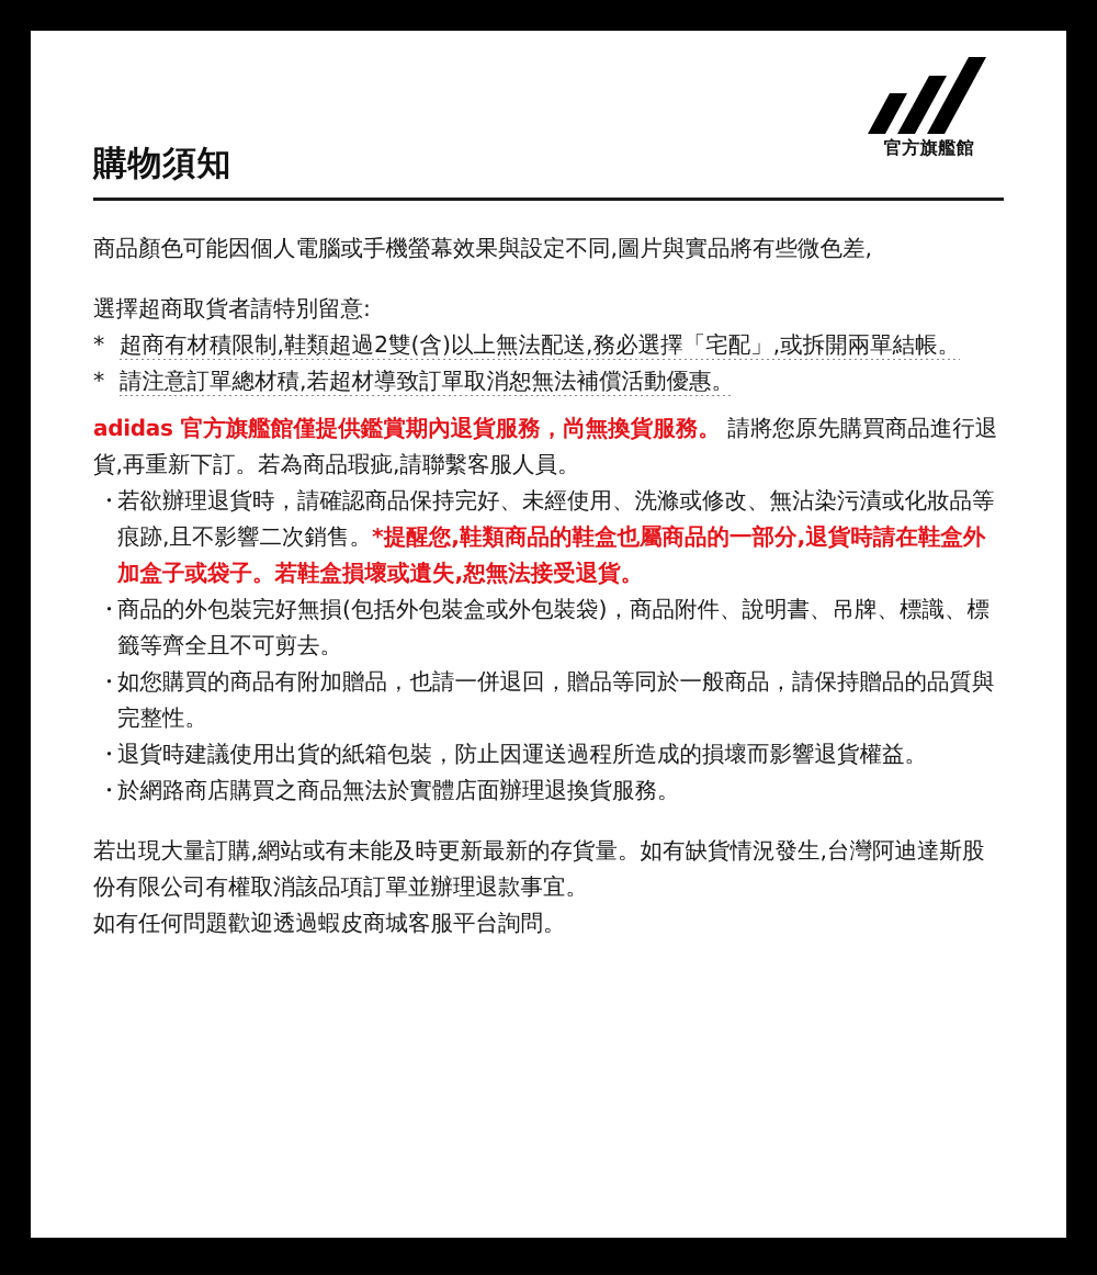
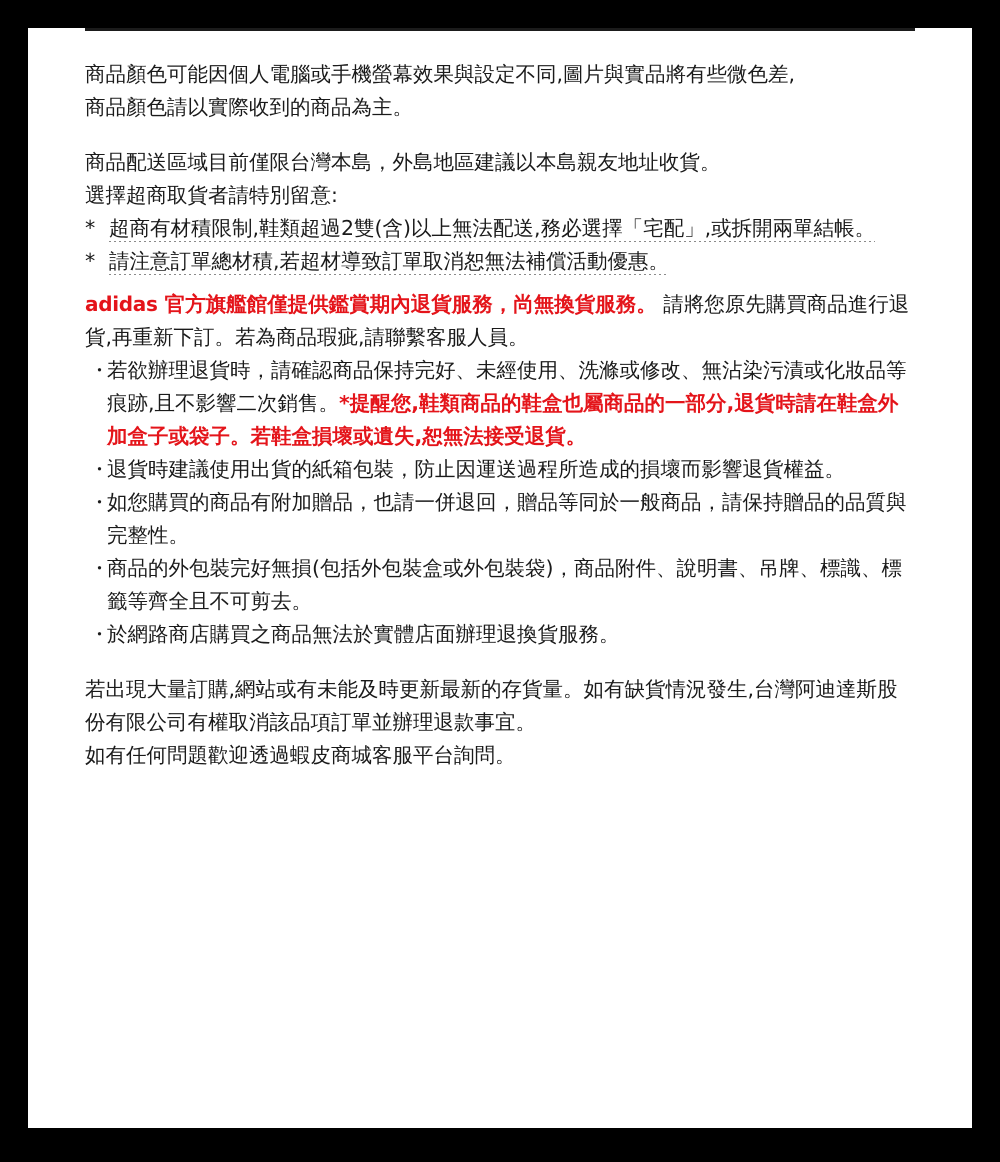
- 購物須知
- 官方旗艦館
  商品顏色可能因個人電腦或手機螢幕效果與設定不同,圖片與實品將有些微色差,
+ 商品顏色請以實際收到的商品為主。
+ 商品配送區域目前僅限台灣本島，外島地區建議以本島親友地址收貨。
  選擇超商取貨者請特別留意:
  *
  超商有材積限制,鞋類超過2雙(含)以上無法配送,務必選擇「宅配」,或拆開兩單結帳。
  *
  請注意訂單總材積,若超材導致訂單取消恕無法補償活動優惠。
  adidas 官方旗艦館僅提供鑑賞期內退貨服務，尚無換貨服務。 請將您原先購買商品進行退貨,再重新下訂。若為商品瑕疵,請聯繫客服人員。
  ・
  若欲辦理退貨時，請確認商品保持完好、未經使用、洗滌或修改、無沾染污漬或化妝品等痕跡,且不影響二次銷售。*提醒您,鞋類商品的鞋盒也屬商品的一部分,退貨時請在鞋盒外加盒子或袋子。若鞋盒損壞或遺失,恕無法接受退貨。
  ・
- 商品的外包裝完好無損(包括外包裝盒或外包裝袋)，商品附件、說明書、吊牌、標識、標籤等齊全且不可剪去。
+ 退貨時建議使用出貨的紙箱包裝，防止因運送過程所造成的損壞而影響退貨權益。
  ・
  如您購買的商品有附加贈品，也請一併退回，贈品等同於一般商品，請保持贈品的品質與完整性。
  ・
- 退貨時建議使用出貨的紙箱包裝，防止因運送過程所造成的損壞而影響退貨權益。
+ 商品的外包裝完好無損(包括外包裝盒或外包裝袋)，商品附件、說明書、吊牌、標識、標籤等齊全且不可剪去。
  ・
  於網路商店購買之商品無法於實體店面辦理退換貨服務。
  若出現大量訂購,網站或有未能及時更新最新的存貨量。如有缺貨情況發生,台灣阿迪達斯股份有限公司有權取消該品項訂單並辦理退款事宜。
  如有任何問題歡迎透過蝦皮商城客服平台詢問。
